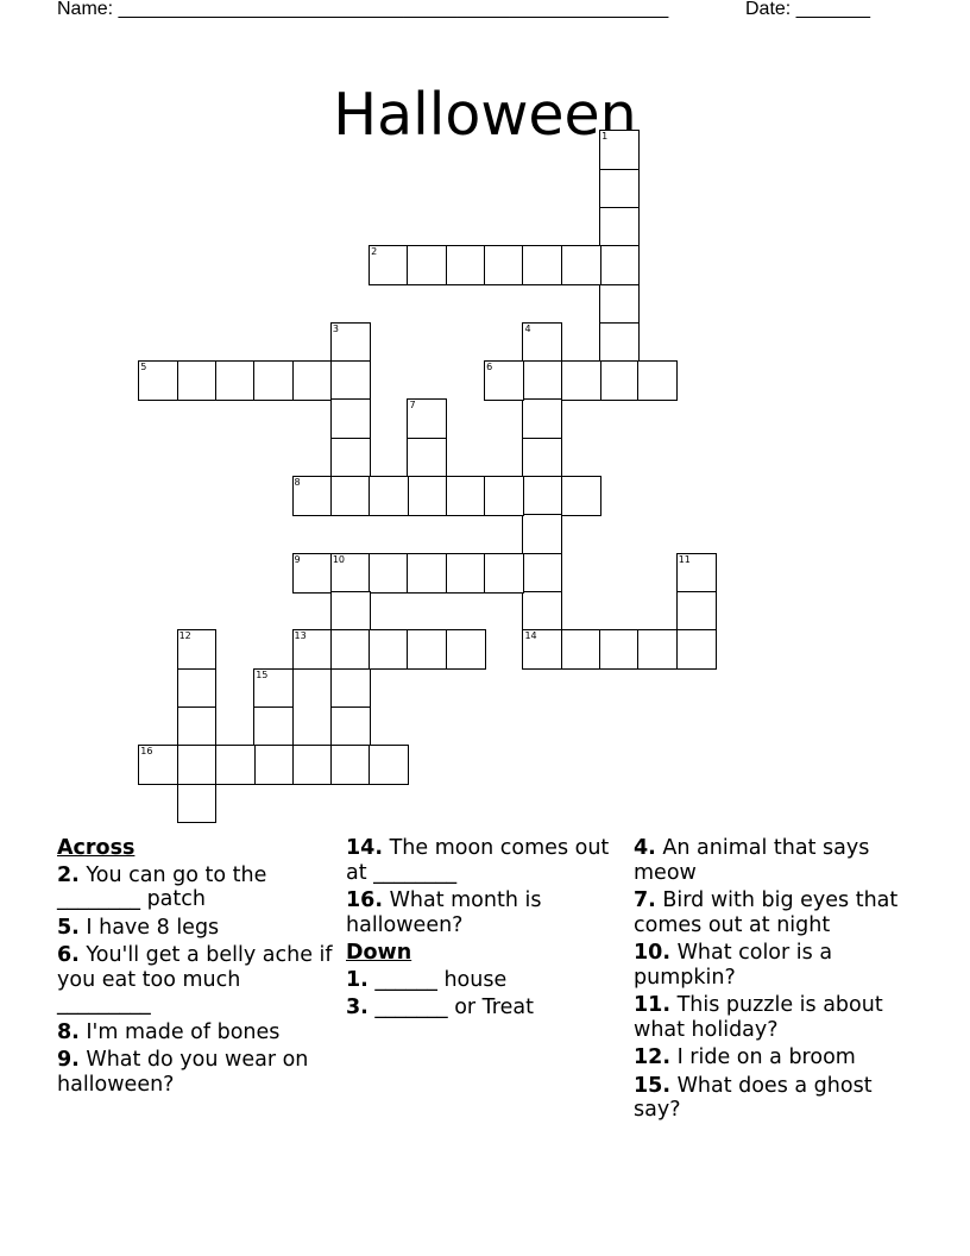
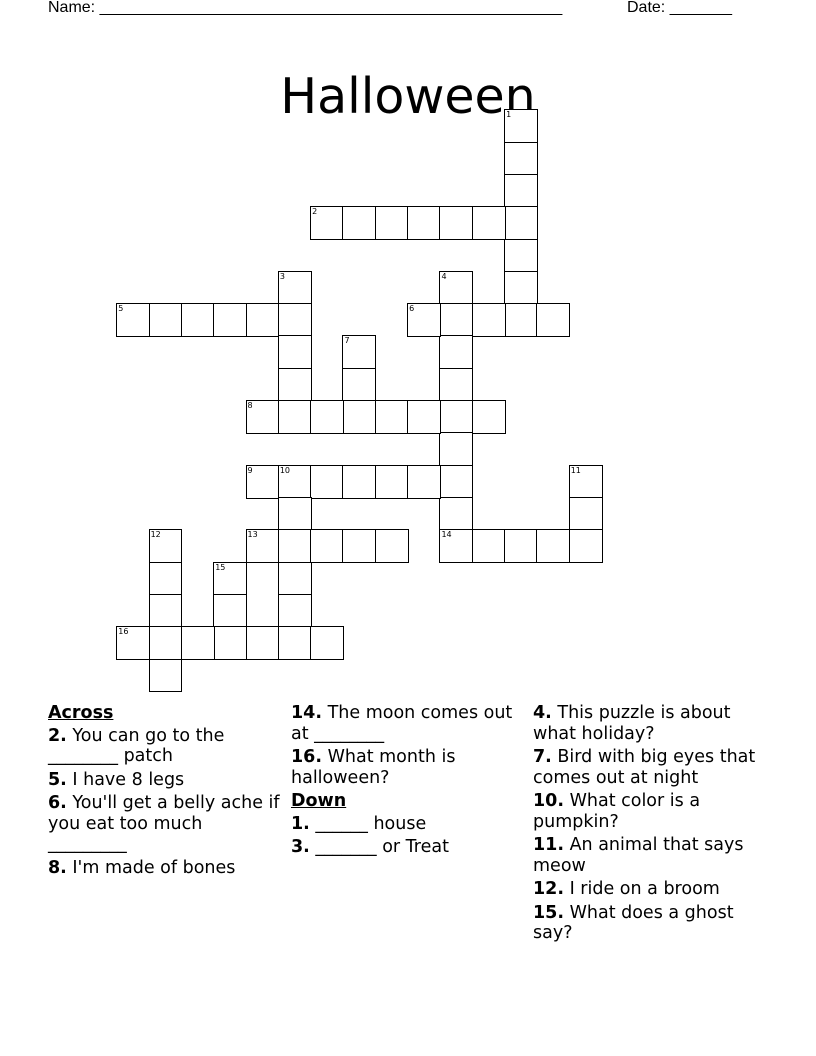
  Name: ____________________________________________________
  Date: _______
  Halloween
  1
  2
  3
  4
  14
  5
  6
  7
  8
  9
  10
  11
  12
  13
  15
  16
  Across
  2. You can go to the ________ patch
  5. I have 8 legs
  6. You'll get a belly ache if you eat too much _________
  8. I'm made of bones
- 9. What do you wear on halloween?
  14. The moon comes out at ________
  16. What month is halloween?
  Down
  1. ______ house
  3. _______ or Treat
- 4. An animal that says meow
+ 4. This puzzle is about what holiday?
  7. Bird with big eyes that comes out at night
  10. What color is a pumpkin?
- 11. This puzzle is about what holiday?
+ 11. An animal that says meow
  12. I ride on a broom
  15. What does a ghost say?
